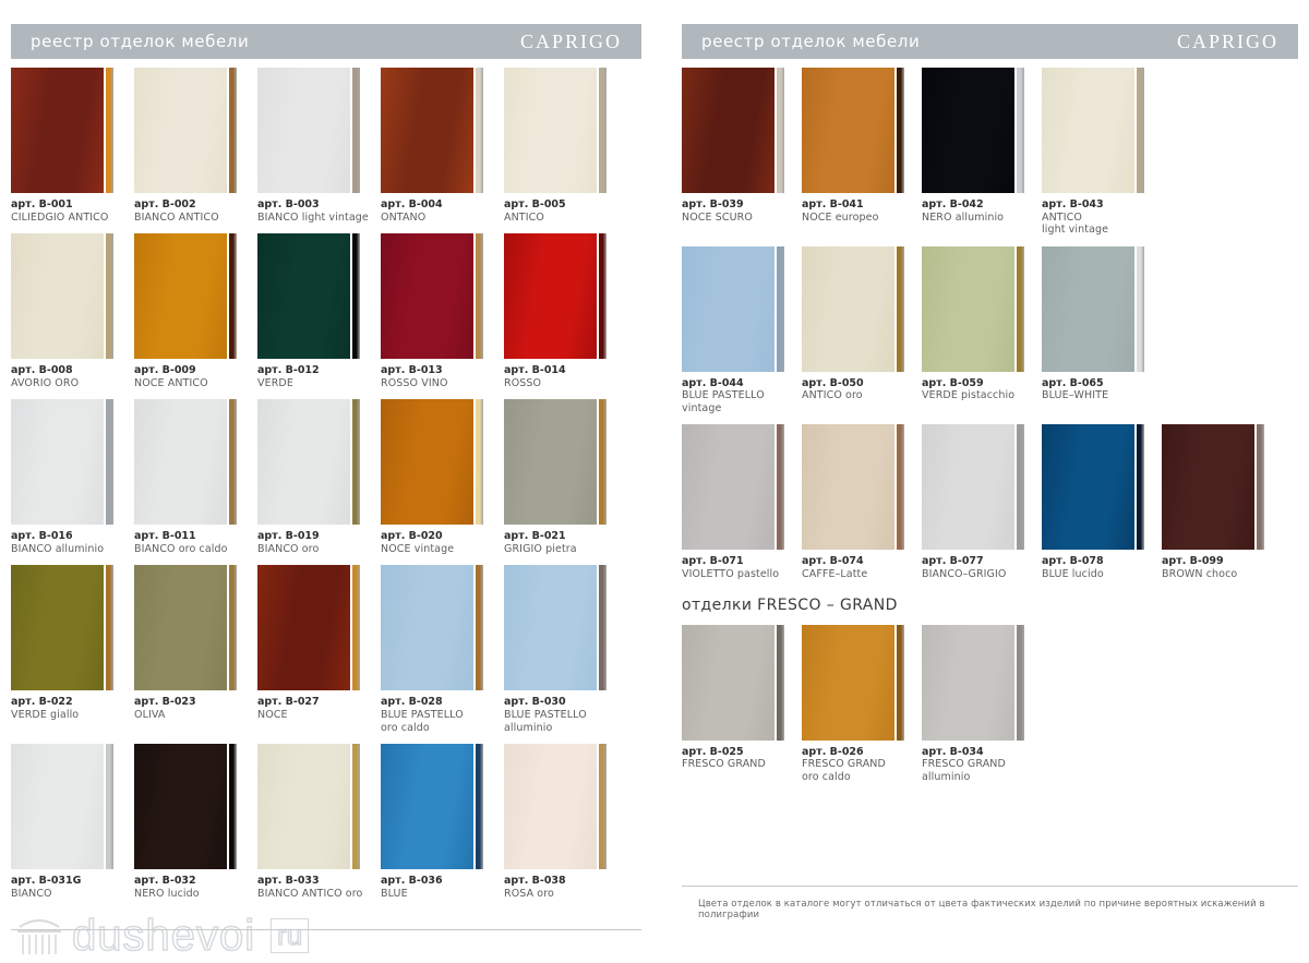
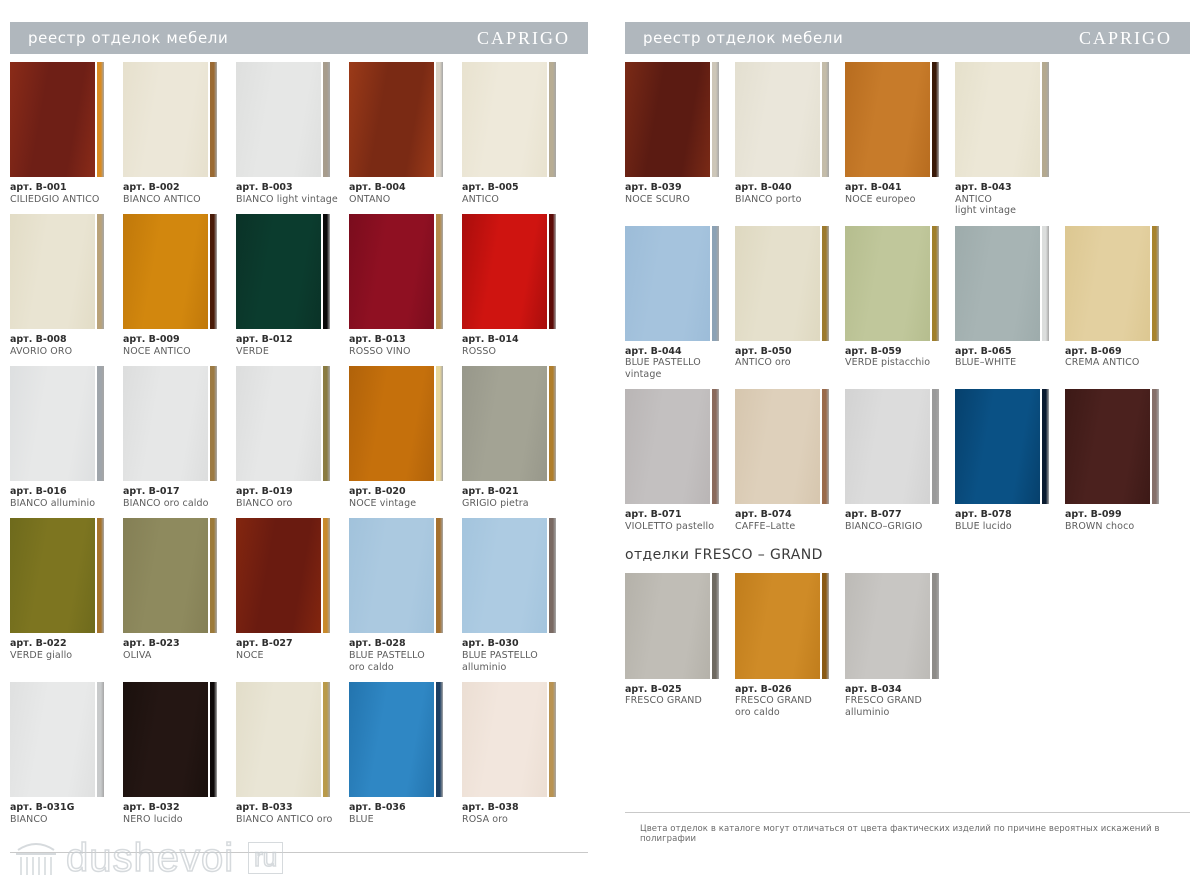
  реестр отделок мебели
  CAPRIGO
  реестр отделок мебели
  CAPRIGO
  арт. B-001
  CILIEDGIO ANTICO
  арт. B-002
  BIANCO ANTICO
  арт. B-003
  BIANCO light vintage
  арт. B-004
  ONTANO
  арт. B-005
  ANTICO
  арт. B-008
  AVORIO ORO
  арт. B-009
  NOCE ANTICO
  арт. B-012
  VERDE
  арт. B-013
  ROSSO VINO
  арт. B-014
  ROSSO
  арт. B-016
  BIANCO alluminio
- арт. B-011
+ арт. B-017
  BIANCO oro caldo
  арт. B-019
  BIANCO oro
  арт. B-020
  NOCE vintage
  арт. B-021
  GRIGIO pietra
  арт. B-022
  VERDE giallo
  арт. B-023
  OLIVA
  арт. B-027
  NOCE
  арт. B-028
  BLUE PASTELLO
  oro caldo
  арт. B-030
  BLUE PASTELLO
  alluminio
  арт. B-031G
  BIANCO
  арт. B-032
  NERO lucido
  арт. B-033
  BIANCO ANTICO oro
  арт. B-036
  BLUE
  арт. B-038
  ROSA oro
  арт. B-039
  NOCE SCURO
+ арт. B-040
+ BIANCO porto
  арт. B-041
  NOCE europeo
- арт. B-042
- NERO alluminio
  арт. B-043
  ANTICO
  light vintage
  арт. B-044
  BLUE PASTELLO
  vintage
  арт. B-050
  ANTICO oro
  арт. B-059
  VERDE pistacchio
  арт. B-065
  BLUE–WHITE
+ арт. B-069
+ CREMA ANTICO
  арт. B-071
  VIOLETTO pastello
  арт. B-074
  CAFFE–Latte
  арт. B-077
  BIANCO–GRIGIO
  арт. B-078
  BLUE lucido
  арт. B-099
  BROWN choco
  отделки FRESCO – GRAND
  арт. B-025
  FRESCO GRAND
  арт. B-026
  FRESCO GRAND
  oro caldo
  арт. B-034
  FRESCO GRAND
  alluminio
  Цвета отделок в каталоге могут отличаться от цвета фактических изделий по причине вероятных искажений в полиграфии
  dushevoi
  ru
